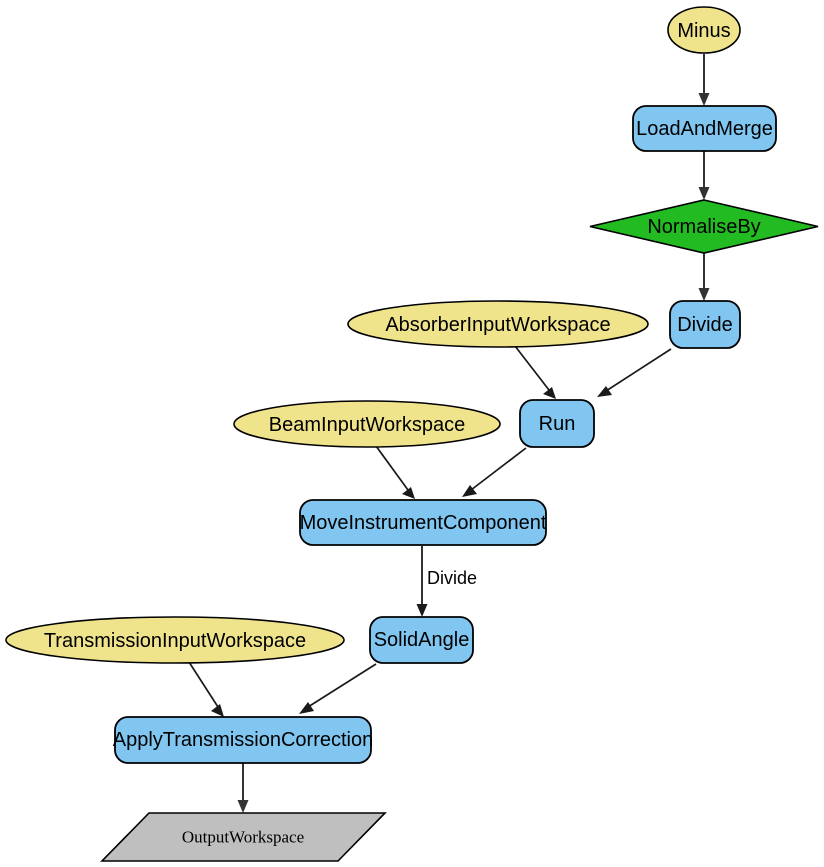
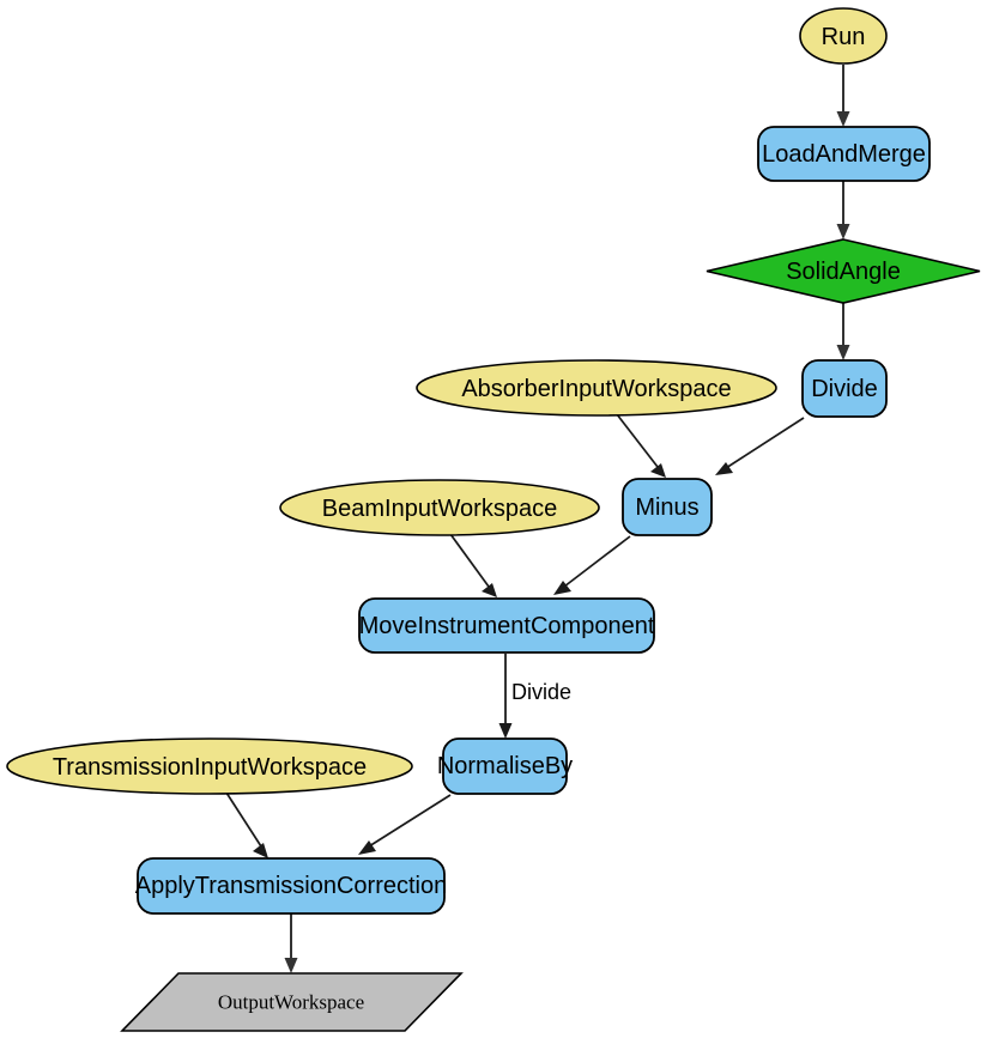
- Minus
+ Run
  LoadAndMerge
- NormaliseBy
+ SolidAngle
  Divide
  AbsorberInputWorkspace
- Run
+ Minus
  BeamInputWorkspace
  MoveInstrumentComponent
- SolidAngle
+ NormaliseBy
  TransmissionInputWorkspace
  ApplyTransmissionCorrection
  OutputWorkspace
  Divide
